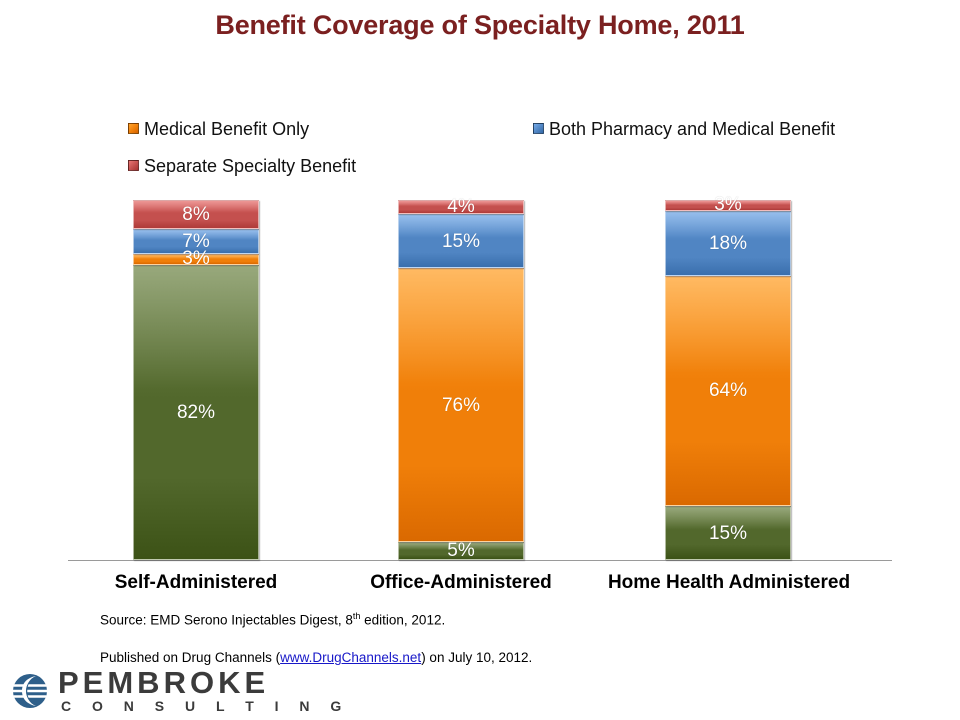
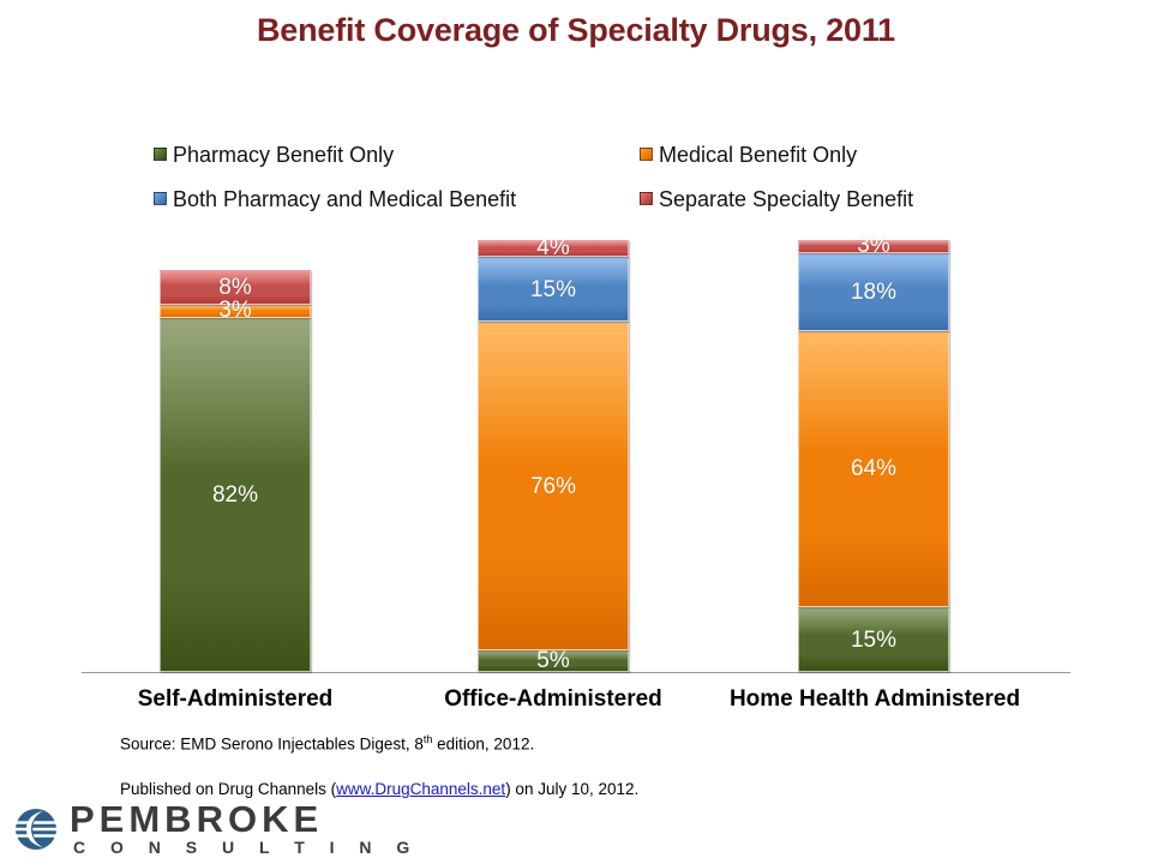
- Benefit Coverage of Specialty Home, 2011
+ Benefit Coverage of Specialty Drugs, 2011
+ Pharmacy Benefit Only
  Medical Benefit Only
  Both Pharmacy and Medical Benefit
  Separate Specialty Benefit
  82%
  3%
- 7%
  8%
  5%
  76%
  15%
  4%
  15%
  64%
  18%
  3%
  Self-Administered
  Office-Administered
  Home Health Administered
  Source: EMD Serono Injectables Digest, 8th edition, 2012.
  Published on Drug Channels (www.DrugChannels.net) on July 10, 2012.
  PEMBROKE
  C O N S U L T I N G
